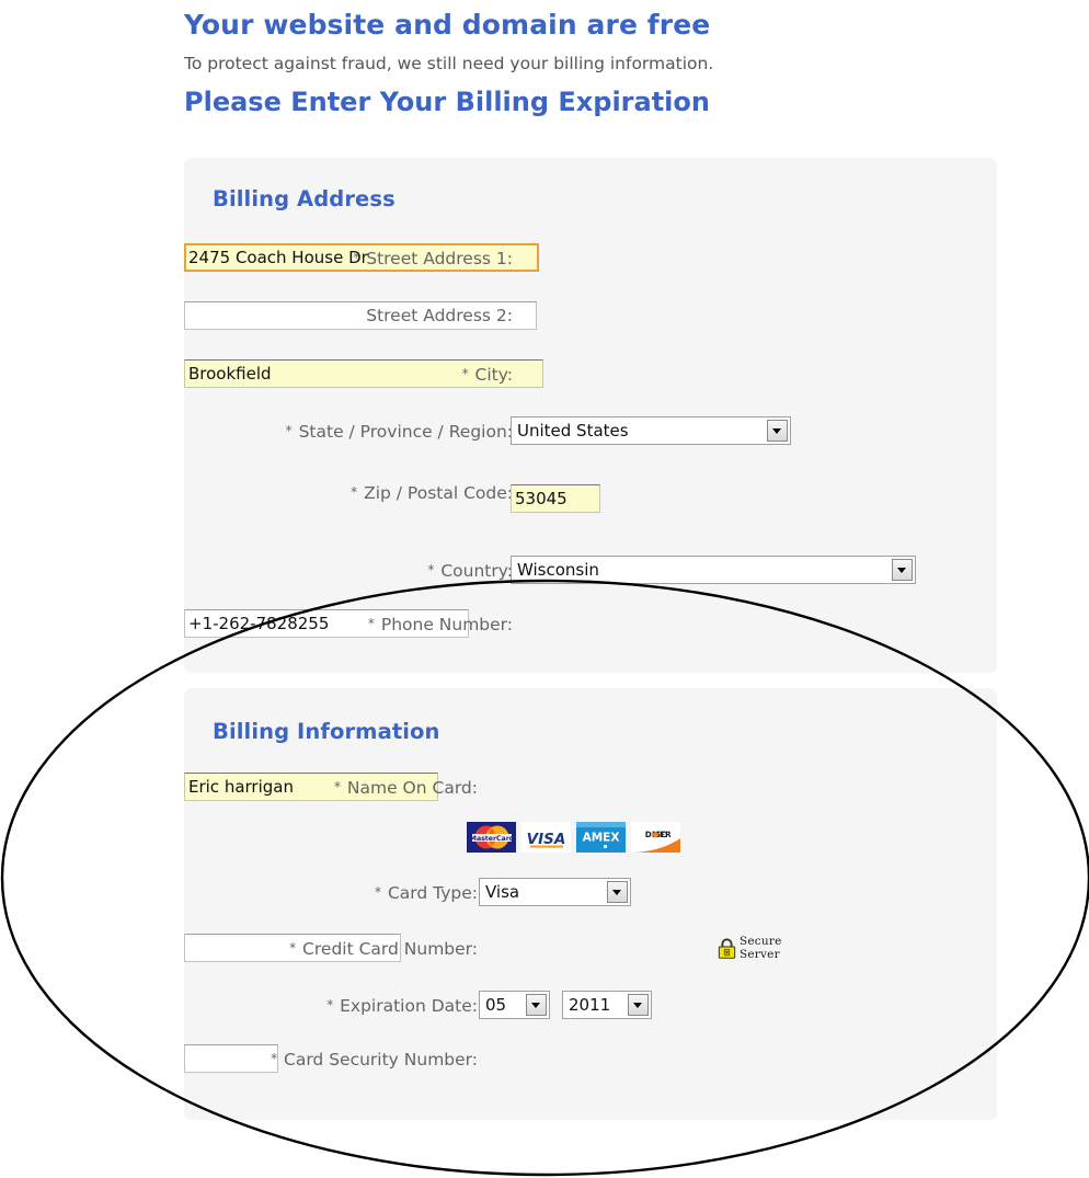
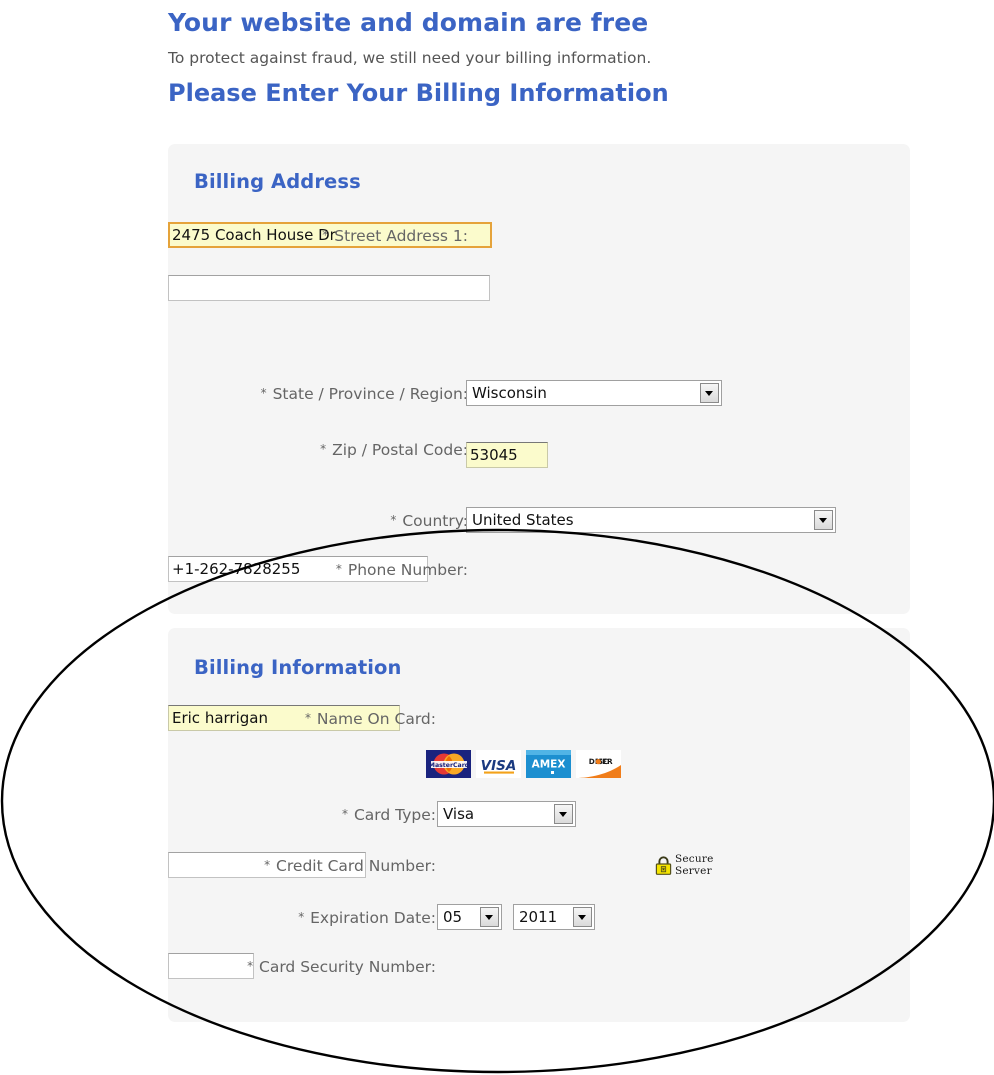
  Your website and domain are free
  To protect against fraud, we still need your billing information.
- Please Enter Your Billing Expiration
+ Please Enter Your Billing Information
  Billing Address
  * Street Address 1:
  2475 Coach House Dr
- Street Address 2:
- * City:
- Brookfield
  * State / Province / Region
- United States
+ Wisconsin
  * Zip / Postal Code
  53045
  * Country
- Wisconsin
+ United States
  * Phone Number:
  +1-262-7828255
  Billing Information
  * Name On Card:
  Eric harrigan
  VISA
  AMEX
  * Card Type:
  Visa
  * Credit Card Number:
  Secure
  Server
  * Expiration Date:
  05
  2011
  * Card Security Number:
